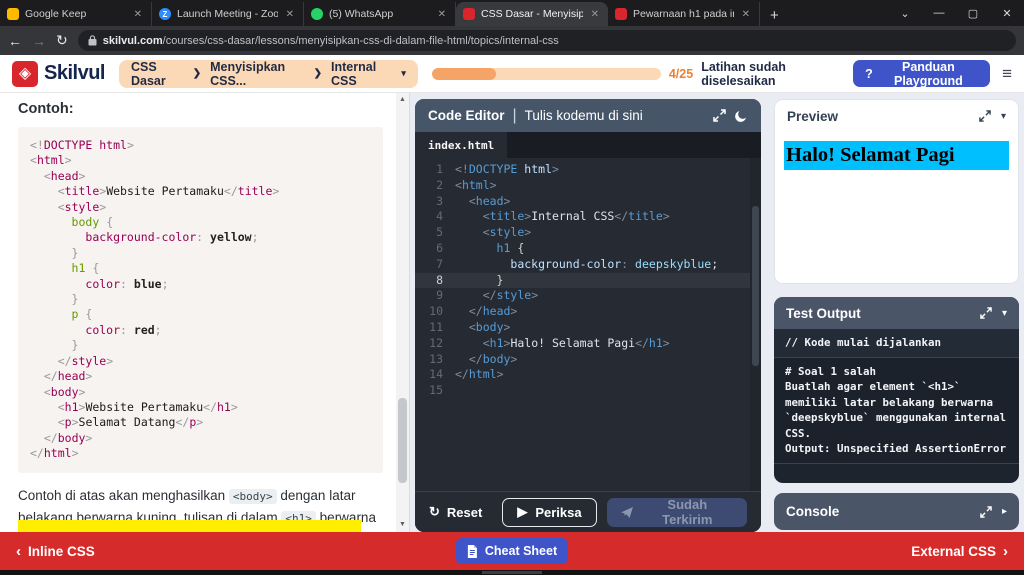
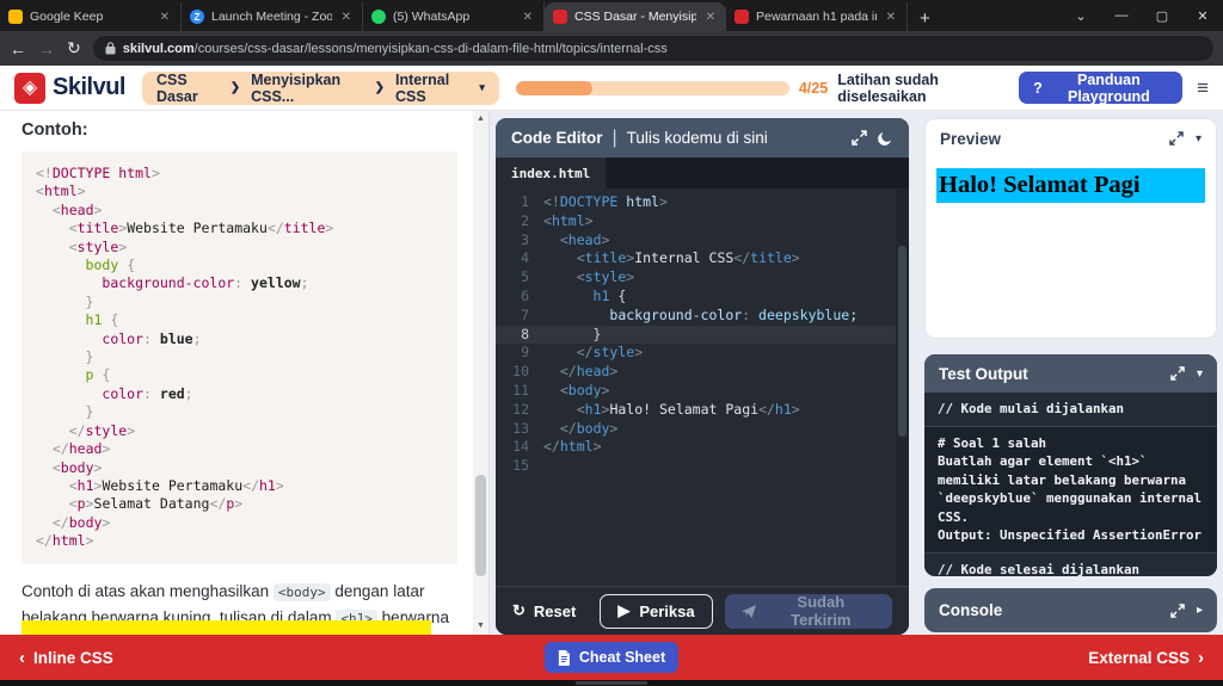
  Google Keep
  ✕
  Z
  Launch Meeting - Zoo
  ✕
  (5) WhatsApp
  ✕
  CSS Dasar - Menyisip
  ✕
  ✕
  +
  ⌄
  —
  ▢
  ✕
  ←
  →
  ↻
  skilvul.com/courses/css-dasar/lessons/menyisipkan-css-di-dalam-file-html/topics/internal-css
  Skilvul
  CSS Dasar
  ❯
  Menyisipkan CSS...
  ❯
  Internal CSS
  ▾
  4/25
  Latihan sudah diselesaikan
  ?
  Panduan Playground
  ≡
  Contoh:
  <!DOCTYPE html>
  <html>
  <head>
  <title>Website Pertamaku</title>
  <style>
  body {
  background-color: yellow;
  }
  h1 {
  color: blue;
  }
  p {
  color: red;
  }
  </style>
  </head>
  <body>
  <h1>Website Pertamaku</h1>
  <p>Selamat Datang</p>
  </body>
  </html>
  Contoh di atas akan menghasilkan <body> dengan latar belakang berwarna kuning, tulisan di dalam <h1> berwarna
  Code Editor
  |
  Tulis kodemu di sini
  index.html
  1
  <!DOCTYPE html>
  2
  <html>
  3
  <head>
  4
  <title>Internal CSS</title>
  5
  <style>
  6
  h1 {
  7
  background-color: deepskyblue;
  8
  }
  9
  </style>
  10
  </head>
  11
  <body>
  12
  <h1>Halo! Selamat Pagi</h1>
  13
  </body>
  14
  </html>
  15
  ↻
  Reset
  ▶
  Periksa
  Sudah Terkirim
  Preview
  ▾
  Halo! Selamat Pagi
  Test Output
  ▾
  // Kode mulai dijalankan
  # Soal 1 salah
  Buatlah agar element `<h1>` memiliki latar belakang berwarna `deepskyblue` menggunakan internal CSS.
  Output: Unspecified AssertionError
+ // Kode selesai dijalankan
  Console
  ▸
  ‹
  Inline CSS
  Cheat Sheet
  External CSS
  ›
